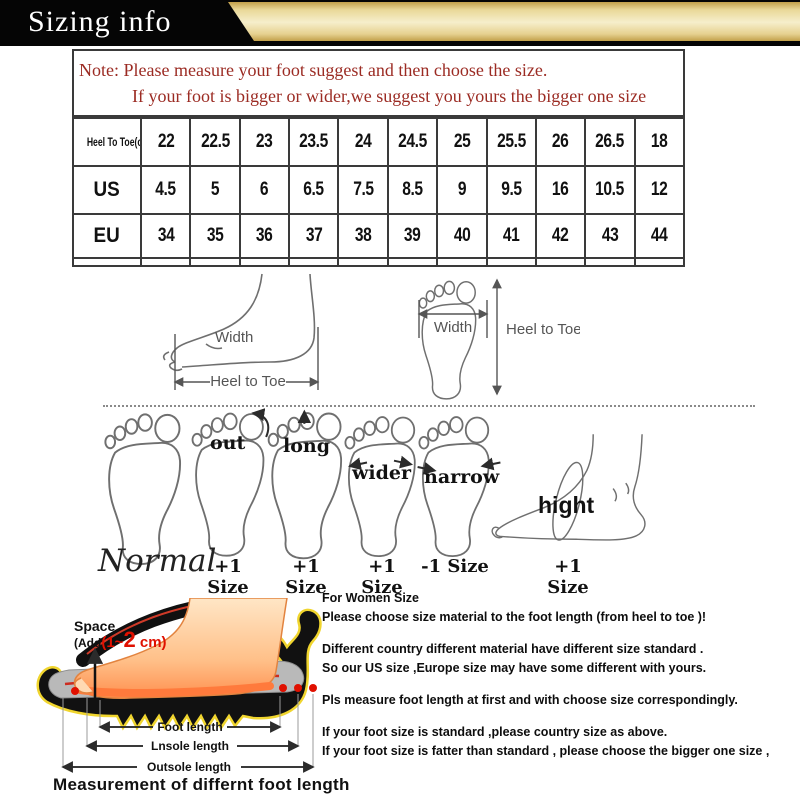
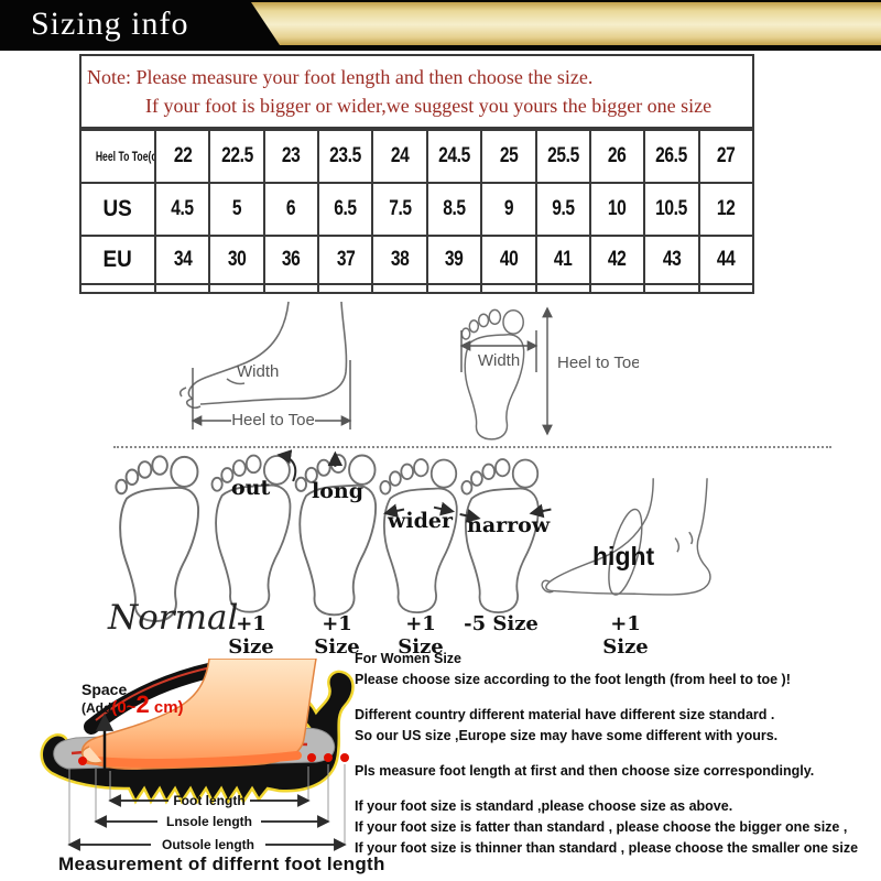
  Sizing info
- Note: Please measure your foot suggest and then choose the size.
+ Note: Please measure your foot length and then choose the size.
  If your foot is bigger or wider,we suggest you yours the bigger one size
- Heel To Toe(c	22	22.5	23	23.5	24	24.5	25	25.5	26	26.5	18
+ Heel To Toe(c	22	22.5	23	23.5	24	24.5	25	25.5	26	26.5	27
- US	4.5	5	6	6.5	7.5	8.5	9	9.5	16	10.5	12
+ US	4.5	5	6	6.5	7.5	8.5	9	9.5	10	10.5	12
- EU	34	35	36	37	38	39	40	41	42	43	44
+ EU	34	30	36	37	38	39	40	41	42	43	44
  Heel to Toe
  Width
  Width
  Heel to Toe
  out
  long
  wider
  narrow
  hight
  Normal
  +1 Size
  +1 Size
  +1 Size
- -1 Size
+ -5 Size
  +1 Size
  Foot length
  Lnsole length
  Outsole length
  Space
- (Add(1~2 cm)
+ (Add(0~2 cm)
  Measurement of differnt foot length
  For Women Size
- Please choose size material to the foot length (from heel to toe )!
+ Please choose size according to the foot length (from heel to toe )!
  Different country different material have different size standard .
  So our US size ,Europe size may have some different with yours.
- Pls measure foot length at first and with choose size correspondingly.
+ Pls measure foot length at first and then choose size correspondingly.
- If your foot size is standard ,please country size as above.
+ If your foot size is standard ,please choose size as above.
  If your foot size is fatter than standard , please choose the bigger one size ,
+ If your foot size is thinner than standard , please choose the smaller one size
